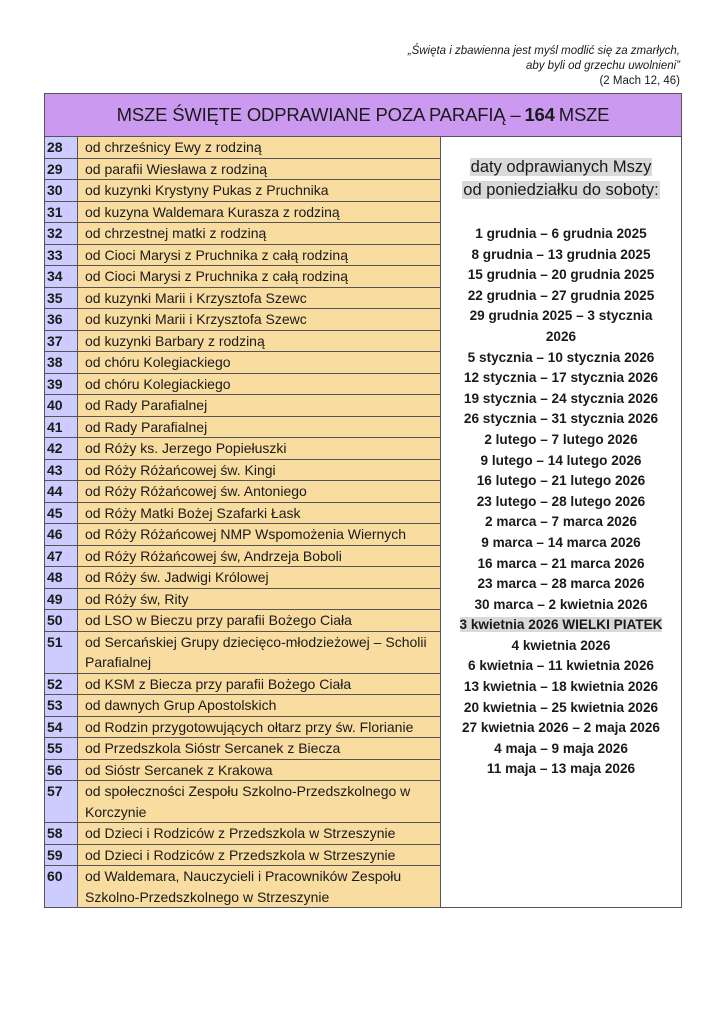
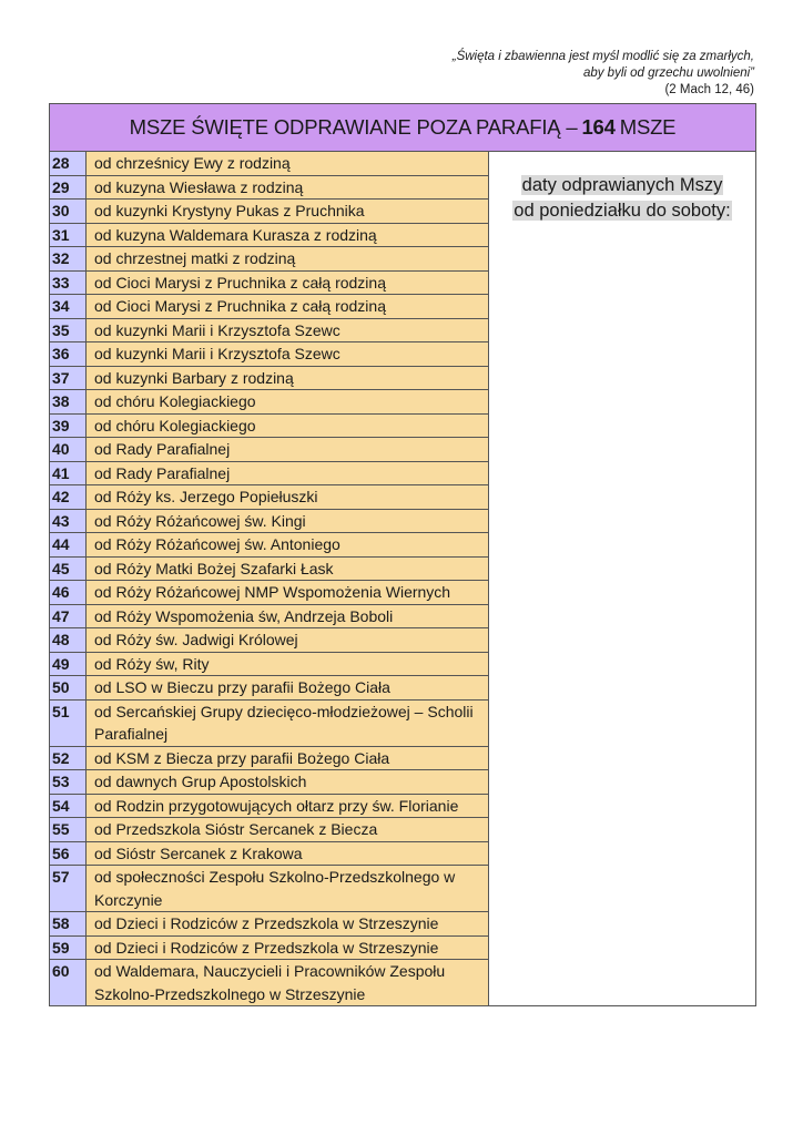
  „Święta i zbawienna jest myśl modlić się za zmarłych,
  aby byli od grzechu uwolnieni”
  (2 Mach 12, 46)
  MSZE ŚWIĘTE ODPRAWIANE POZA PARAFIĄ –
  164
  MSZE
  28
  od chrześnicy Ewy z rodziną
  29
- od parafii Wiesława z rodziną
+ od kuzyna Wiesława z rodziną
  30
  od kuzynki Krystyny Pukas z Pruchnika
  31
  od kuzyna Waldemara Kurasza z rodziną
  32
  od chrzestnej matki z rodziną
  33
  od Cioci Marysi z Pruchnika z całą rodziną
  34
  od Cioci Marysi z Pruchnika z całą rodziną
  35
  od kuzynki Marii i Krzysztofa Szewc
  36
  od kuzynki Marii i Krzysztofa Szewc
  37
  od kuzynki Barbary z rodziną
  38
  od chóru Kolegiackiego
  39
  od chóru Kolegiackiego
  40
  od Rady Parafialnej
  41
  od Rady Parafialnej
  42
  od Róży ks. Jerzego Popiełuszki
  43
  od Róży Różańcowej św. Kingi
  44
  od Róży Różańcowej św. Antoniego
  45
  od Róży Matki Bożej Szafarki Łask
  46
  od Róży Różańcowej NMP Wspomożenia Wiernych
  47
- od Róży Różańcowej św, Andrzeja Boboli
+ od Róży Wspomożenia św, Andrzeja Boboli
  48
  od Róży św. Jadwigi Królowej
  49
  od Róży św, Rity
  50
  od LSO w Bieczu przy parafii Bożego Ciała
  51
  od Sercańskiej Grupy dziecięco-młodzieżowej – Scholii Parafialnej
  52
  od KSM z Biecza przy parafii Bożego Ciała
  53
  od dawnych Grup Apostolskich
  54
  od Rodzin przygotowujących ołtarz przy św. Florianie
  55
  od Przedszkola Sióstr Sercanek z Biecza
  56
  od Sióstr Sercanek z Krakowa
  57
  od społeczności Zespołu Szkolno-Przedszkolnego w Korczynie
  58
  od Dzieci i Rodziców z Przedszkola w Strzeszynie
  59
  od Dzieci i Rodziców z Przedszkola w Strzeszynie
  60
  od Waldemara, Nauczycieli i Pracowników Zespołu Szkolno-Przedszkolnego w Strzeszynie
  daty odprawianych Mszy
  od poniedziałku do soboty:
- 1 grudnia – 6 grudnia 2025
- 8 grudnia – 13 grudnia 2025
- 15 grudnia – 20 grudnia 2025
- 22 grudnia – 27 grudnia 2025
- 29 grudnia 2025 – 3 stycznia
- 2026
- 5 stycznia – 10 stycznia 2026
- 12 stycznia – 17 stycznia 2026
- 19 stycznia – 24 stycznia 2026
- 26 stycznia – 31 stycznia 2026
- 2 lutego – 7 lutego 2026
- 9 lutego – 14 lutego 2026
- 16 lutego – 21 lutego 2026
- 23 lutego – 28 lutego 2026
- 2 marca – 7 marca 2026
- 9 marca – 14 marca 2026
- 16 marca – 21 marca 2026
- 23 marca – 28 marca 2026
- 30 marca – 2 kwietnia 2026
- 3 kwietnia 2026 WIELKI PIATEK
- 4 kwietnia 2026
- 6 kwietnia – 11 kwietnia 2026
- 13 kwietnia – 18 kwietnia 2026
- 20 kwietnia – 25 kwietnia 2026
- 27 kwietnia 2026 – 2 maja 2026
- 4 maja – 9 maja 2026
- 11 maja – 13 maja 2026
